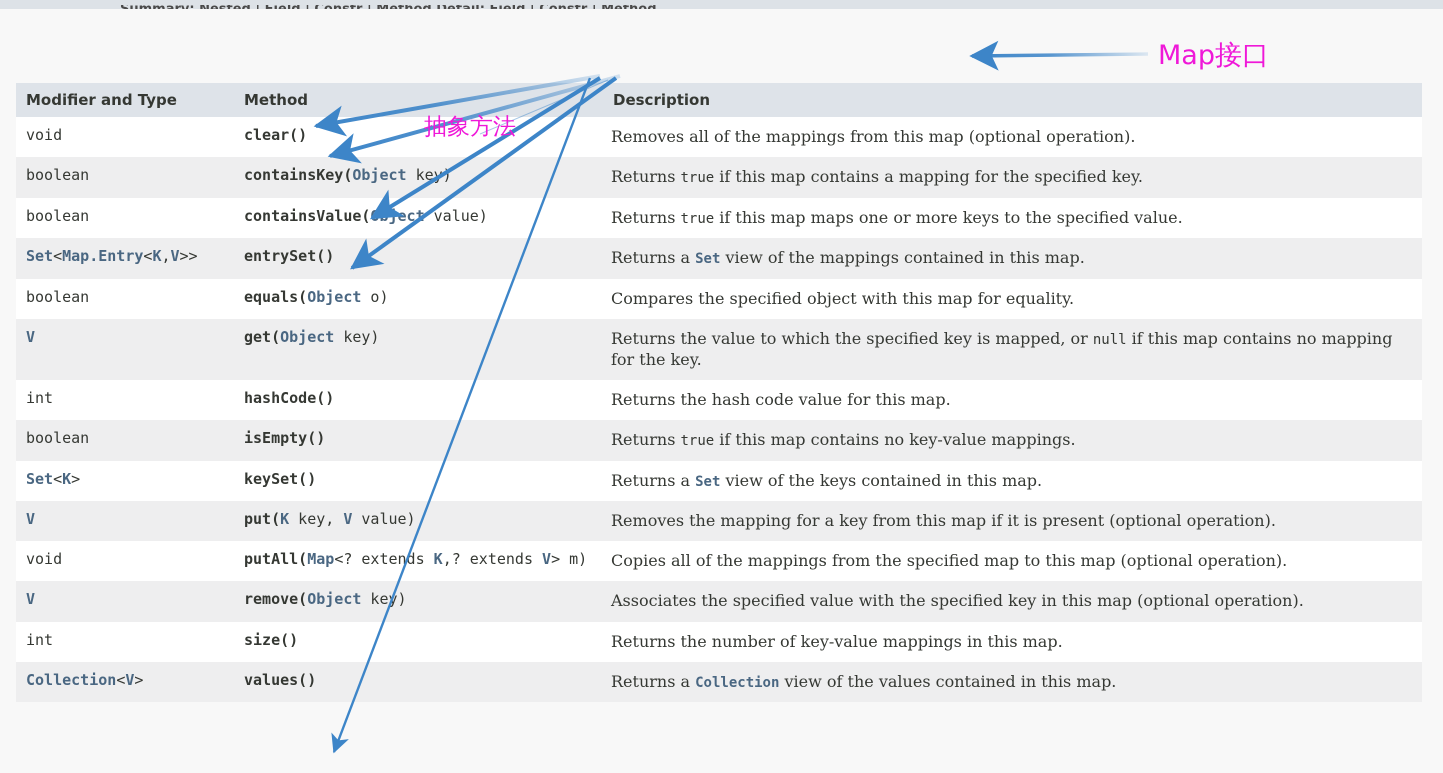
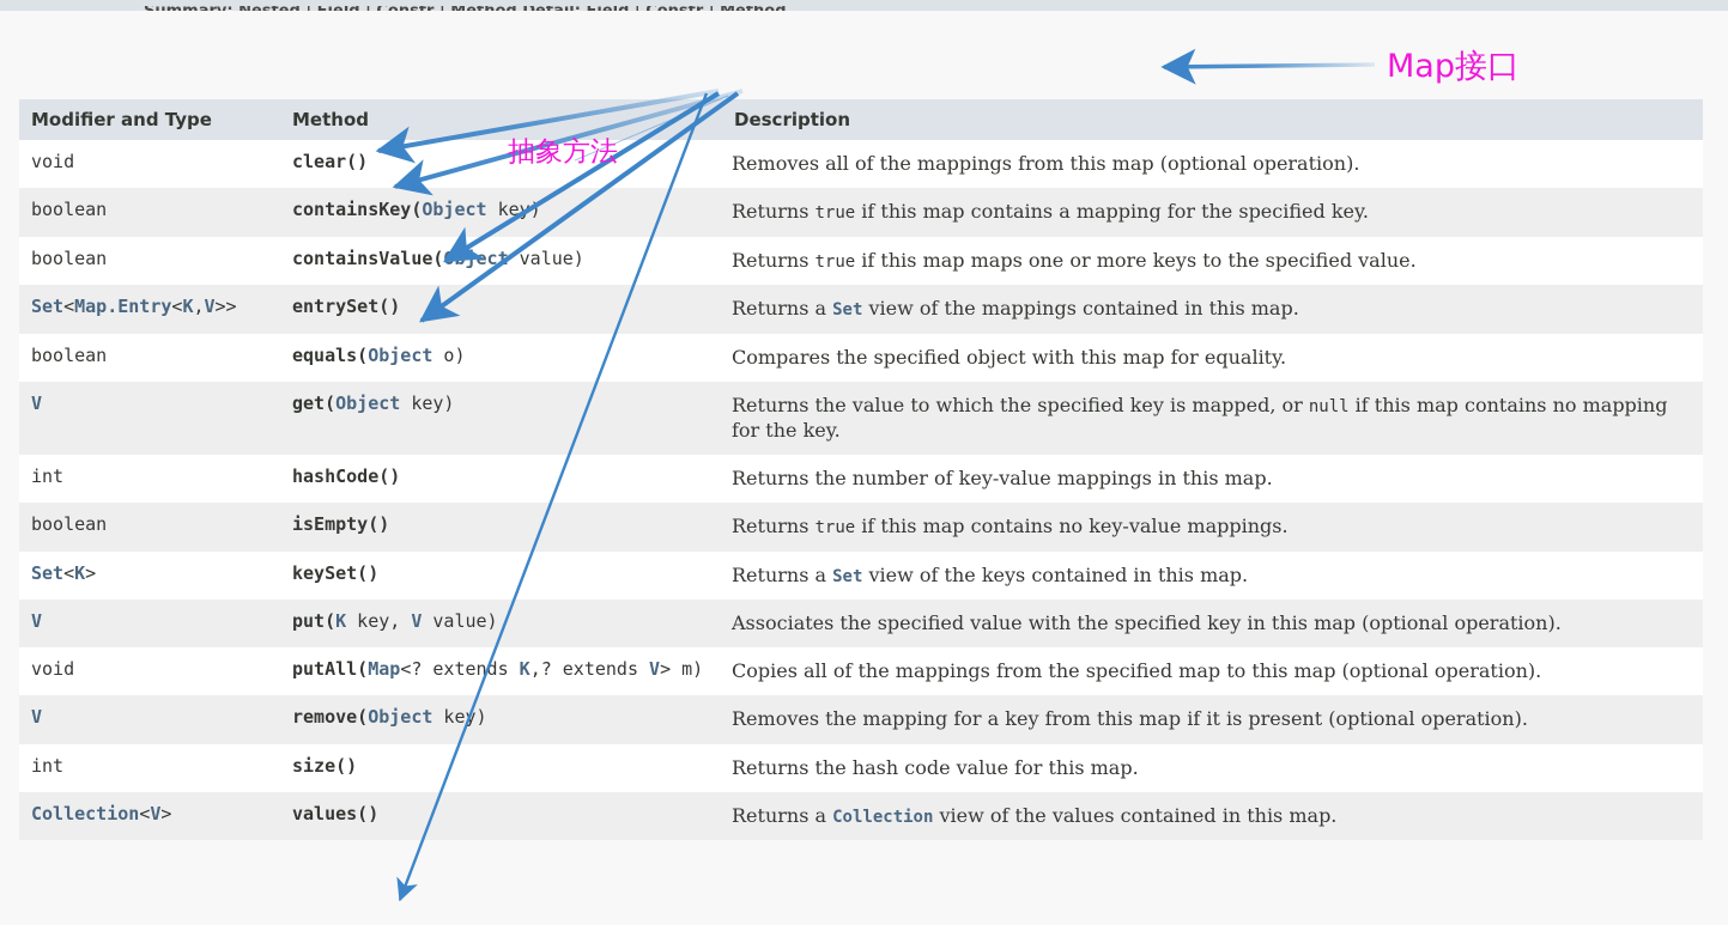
  Modifier and Type	Method	Description
  void	clear()	Removes all of the mappings from this map (optional operation).
  boolean	containsKey(Object ke)	Returns true if this map contains a mapping for the specified key.
  boolean	containsValue( bject value)	Returns true if this map maps one or more keys to the specified value.
  Set<Map.Entry<K,V>>	entrySet()	Returns a Set view of the mappings contained in this map.
  boolean	equals(Object o)	Compares the specified object with this map for equality.
  V	get(Object key)	Returns the value to which the specified key is mapped, or null if this map contains no mapping for the key.
- int	hashCode()	Returns the hash code value for this map.
+ int	hashCode()	Returns the number of key-value mappings in this map.
  boolean	isEmpty()	Returns true if this map contains no key-value mappings.
  Set<K>	keySet()	Returns a Set view of the keys contained in this map.
- V	put(K key, V value)	Removes the mapping for a key from this map if it is present (optional operation).
+ V	put(K key, V value)	Associates the specified value with the specified key in this map (optional operation).
  void	putAll(Map<? extends K,? extends V> m)	Copies all of the mappings from the specified map to this map (optional operation).
- V	remove(Object ke)	Associates the specified value with the specified key in this map (optional operation).
+ V	remove(Object ke)	Removes the mapping for a key from this map if it is present (optional operation).
- int	size()	Returns the number of key-value mappings in this map.
+ int	size()	Returns the hash code value for this map.
  Collection<V>	values()	Returns a Collection view of the values contained in this map.
  Map接口
  抽象方法
